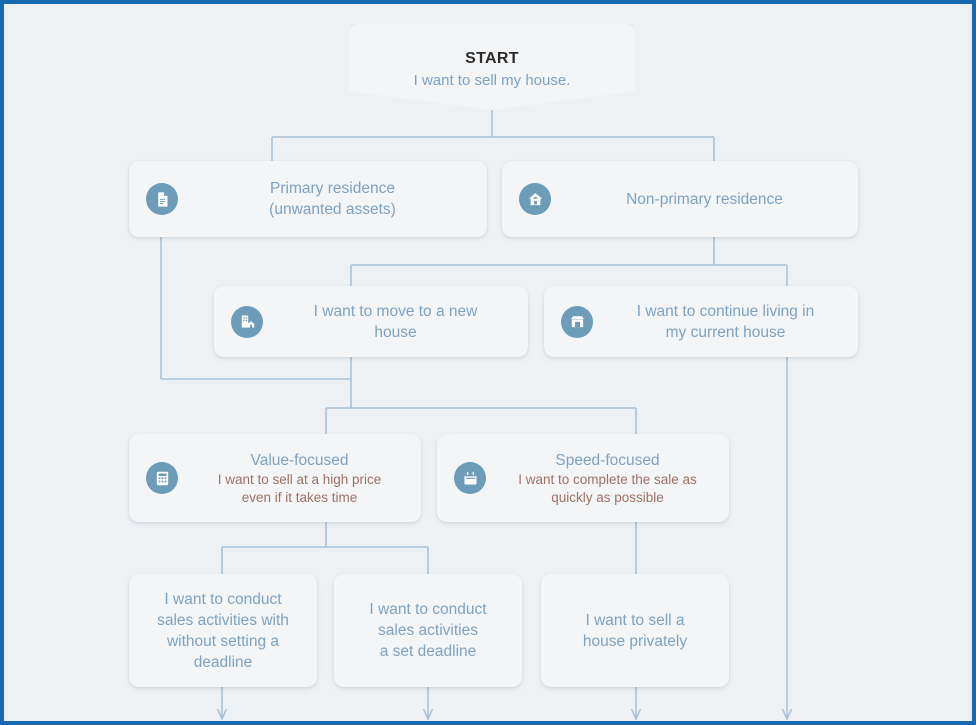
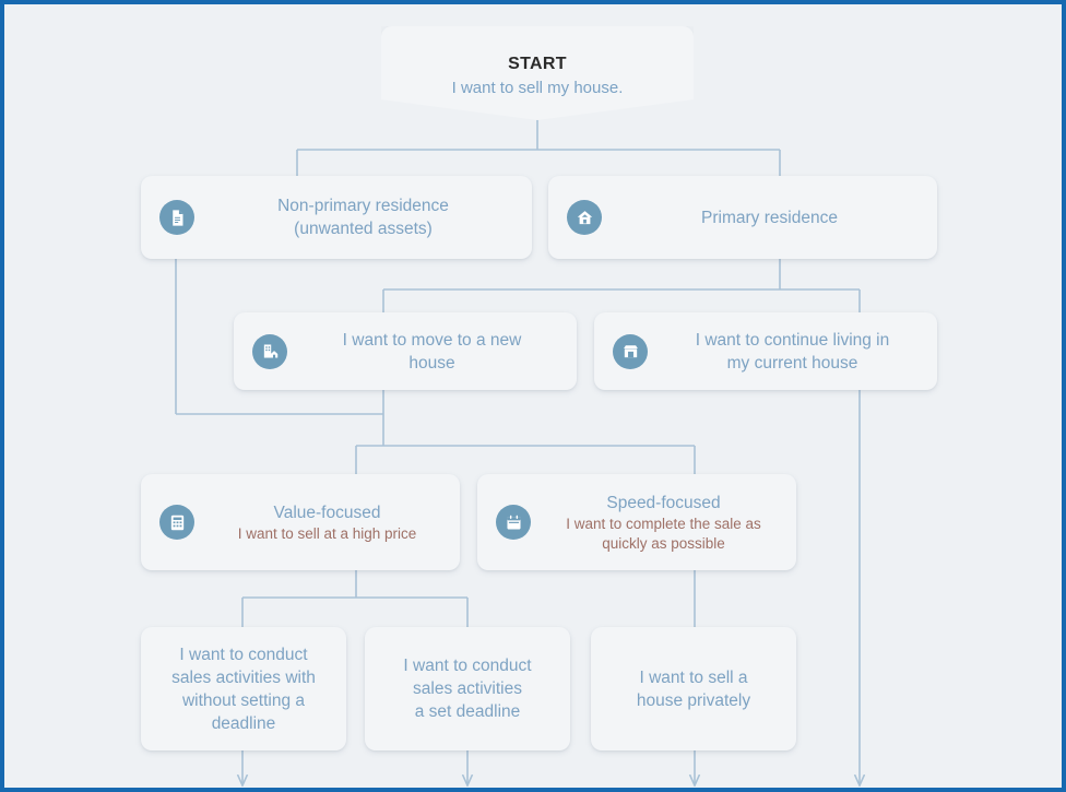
  START
  I want to sell my house.
- Primary residence
+ Non-primary residence
  (unwanted assets)
- Non-primary residence
+ Primary residence
  I want to move to a new
  house
  I want to continue living in
  my current house
  Value-focused
  I want to sell at a high price
- even if it takes time
  Speed-focused
  I want to complete the sale as
  quickly as possible
  I want to conduct
  sales activities with
  without setting a
  deadline
  I want to conduct
  sales activities
  a set deadline
  I want to sell a
  house privately
